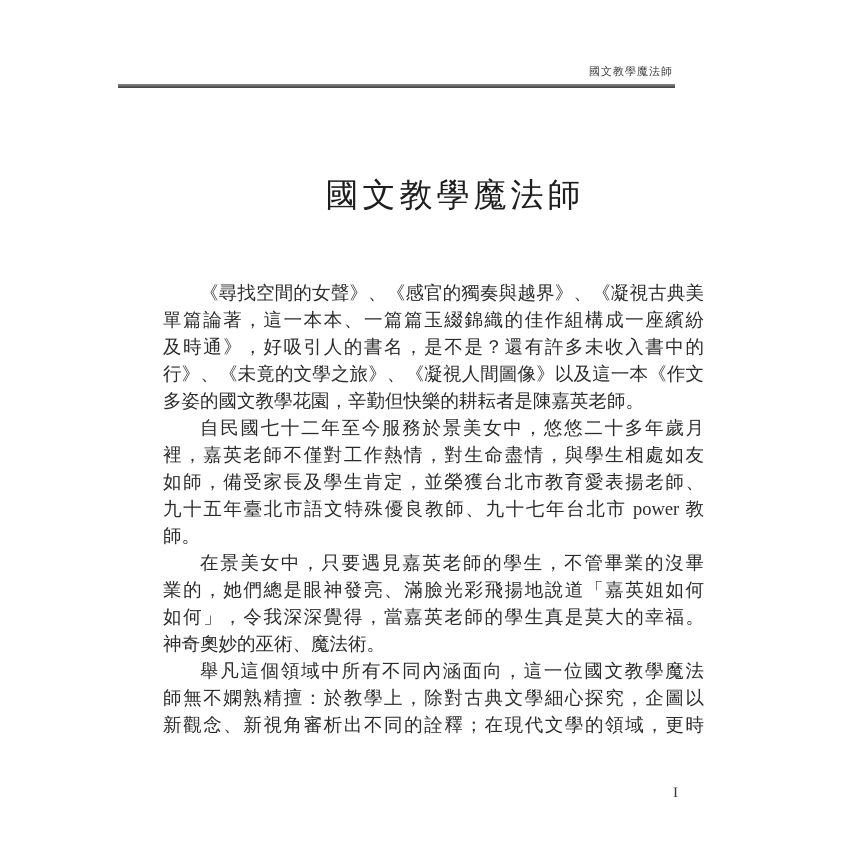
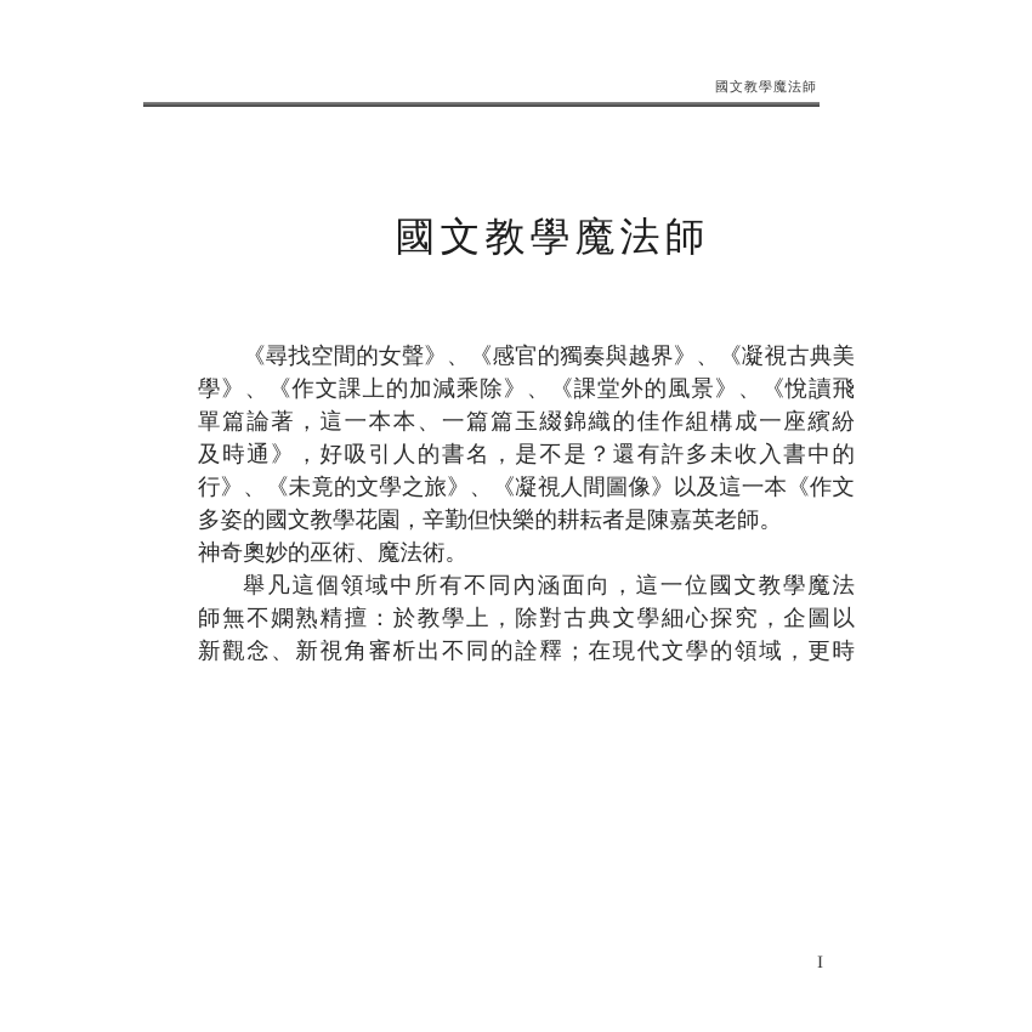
  國文教學魔法師
  國文教學魔法師
  《尋找空間的女聲》、《感官的獨奏與越界》、《凝視古典美
+ 學》、《作文課上的加減乘除》、《課堂外的風景》、《悅讀飛
  單篇論著，這一本本、一篇篇玉綴錦織的佳作組構成一座繽紛
  及時通》，好吸引人的書名，是不是？還有許多未收入書中的
  行》、《未竟的文學之旅》、《凝視人間圖像》以及這一本《作文
  多姿的國文教學花園，辛勤但快樂的耕耘者是陳嘉英老師。
- 自民國七十二年至今服務於景美女中，悠悠二十多年歲月
- 裡，嘉英老師不僅對工作熱情，對生命盡情，與學生相處如友
- 如師，備受家長及學生肯定，並榮獲台北市教育愛表揚老師、
- 九十五年臺北市語文特殊優良教師、九十七年台北市 power 教
- 師。
- 在景美女中，只要遇見嘉英老師的學生，不管畢業的沒畢
- 業的，她們總是眼神發亮、滿臉光彩飛揚地說道「嘉英姐如何
- 如何」，令我深深覺得，當嘉英老師的學生真是莫大的幸福。
  神奇奧妙的巫術、魔法術。
  舉凡這個領域中所有不同內涵面向，這一位國文教學魔法
  師無不嫻熟精擅：於教學上，除對古典文學細心探究，企圖以
  新觀念、新視角審析出不同的詮釋；在現代文學的領域，更時
  I
